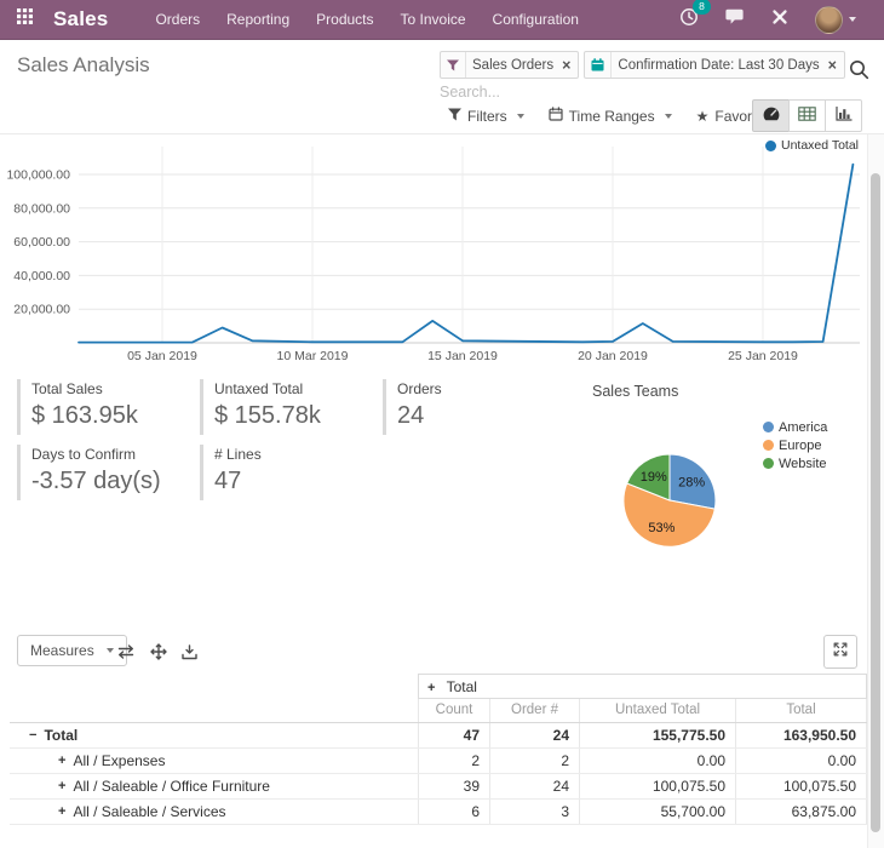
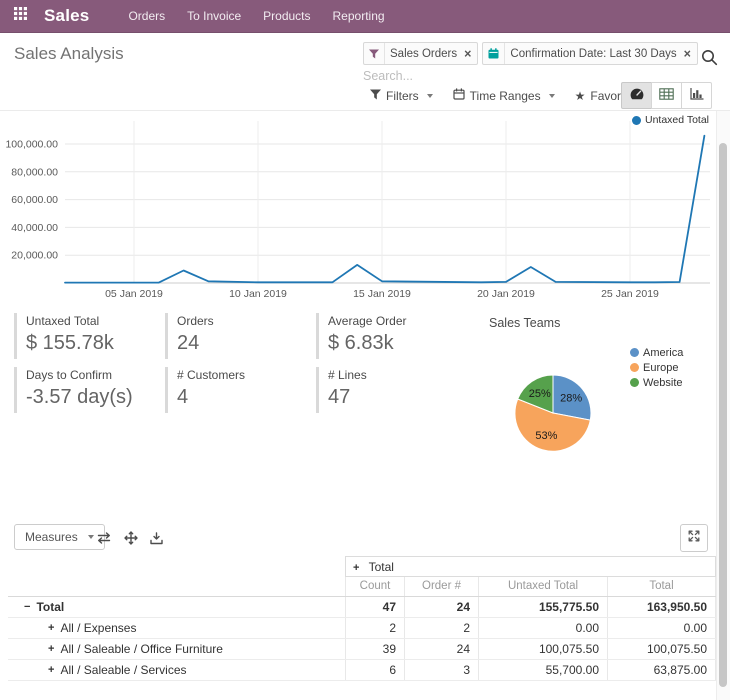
  Sales
  Orders
- Reporting
+ To Invoice
  Products
- To Invoice
+ Reporting
- Configuration
- 8
  Sales Analysis
  Sales Orders
  ×
  Confirmation Date: Last 30 Days
  ×
  Search...
  Filters
  Time Ranges
  ★
  20,000.00
  40,000.00
  60,000.00
  80,000.00
  100,000.00
  05 Jan 2019
- 10 Mar 2019
+ 10 Jan 2019
  15 Jan 2019
  20 Jan 2019
  25 Jan 2019
  Untaxed Total
- Total Sales
- $ 163.95k
  Untaxed Total
  $ 155.78k
  Orders
  24
+ Average Order
+ $ 6.83k
  Days to Confirm
  -3.57 day(s)
+ # Customers
+ 4
  # Lines
  47
  Sales Teams
  America
  Europe
  Website
  28%
  53%
- 19%
+ 25%
  Measures
  + Total
  Count
  Order #
  Untaxed Total
  Total
  −
  Total
  47
  24
  155,775.50
  163,950.50
  +
  All / Expenses
  2
  2
  0.00
  0.00
  +
  All / Saleable / Office Furniture
  39
  24
  100,075.50
  100,075.50
  +
  All / Saleable / Services
  6
  3
  55,700.00
  63,875.00
